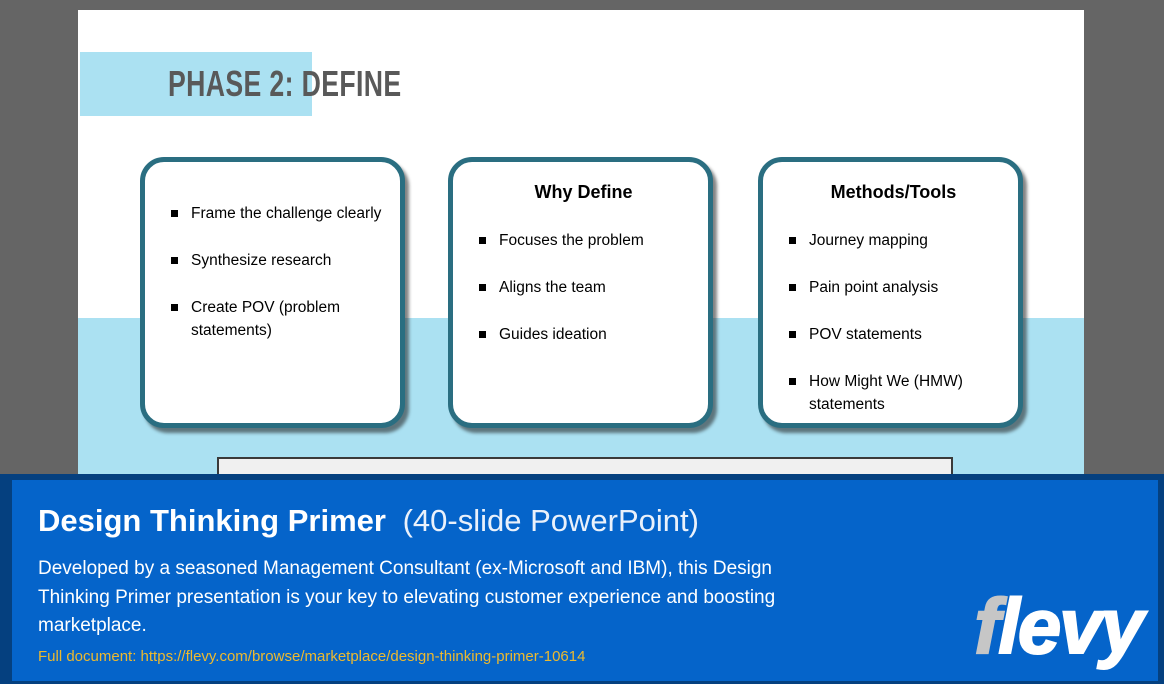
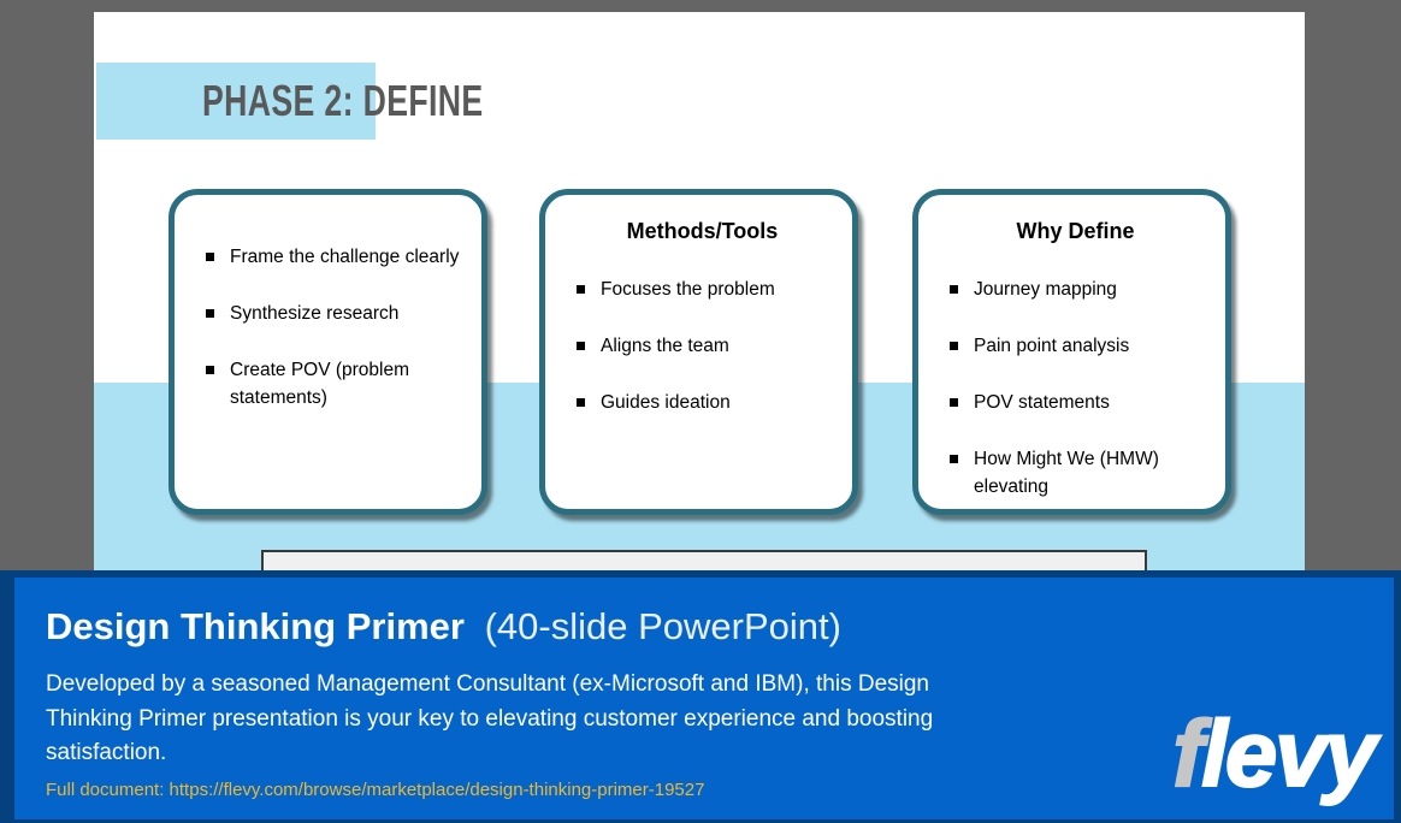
  PHASE 2: DEFINE
  Frame the challenge clearly
  Synthesize research
  Create POV (problem statements)
- Why Define
+ Methods/Tools
  Focuses the problem
  Aligns the team
  Guides ideation
- Methods/Tools
+ Why Define
  Journey mapping
  Pain point analysis
  POV statements
- How Might We (HMW) statements
+ How Might We (HMW) elevating
  Design Thinking Primer (40-slide PowerPoint)
- Developed by a seasoned Management Consultant (ex-Microsoft and IBM), this Design Thinking Primer presentation is your key to elevating customer experience and boosting marketplace.
+ Developed by a seasoned Management Consultant (ex-Microsoft and IBM), this Design Thinking Primer presentation is your key to elevating customer experience and boosting satisfaction.
- Full document: https://flevy.com/browse/marketplace/design-thinking-primer-10614
+ Full document: https://flevy.com/browse/marketplace/design-thinking-primer-19527
  flevy
